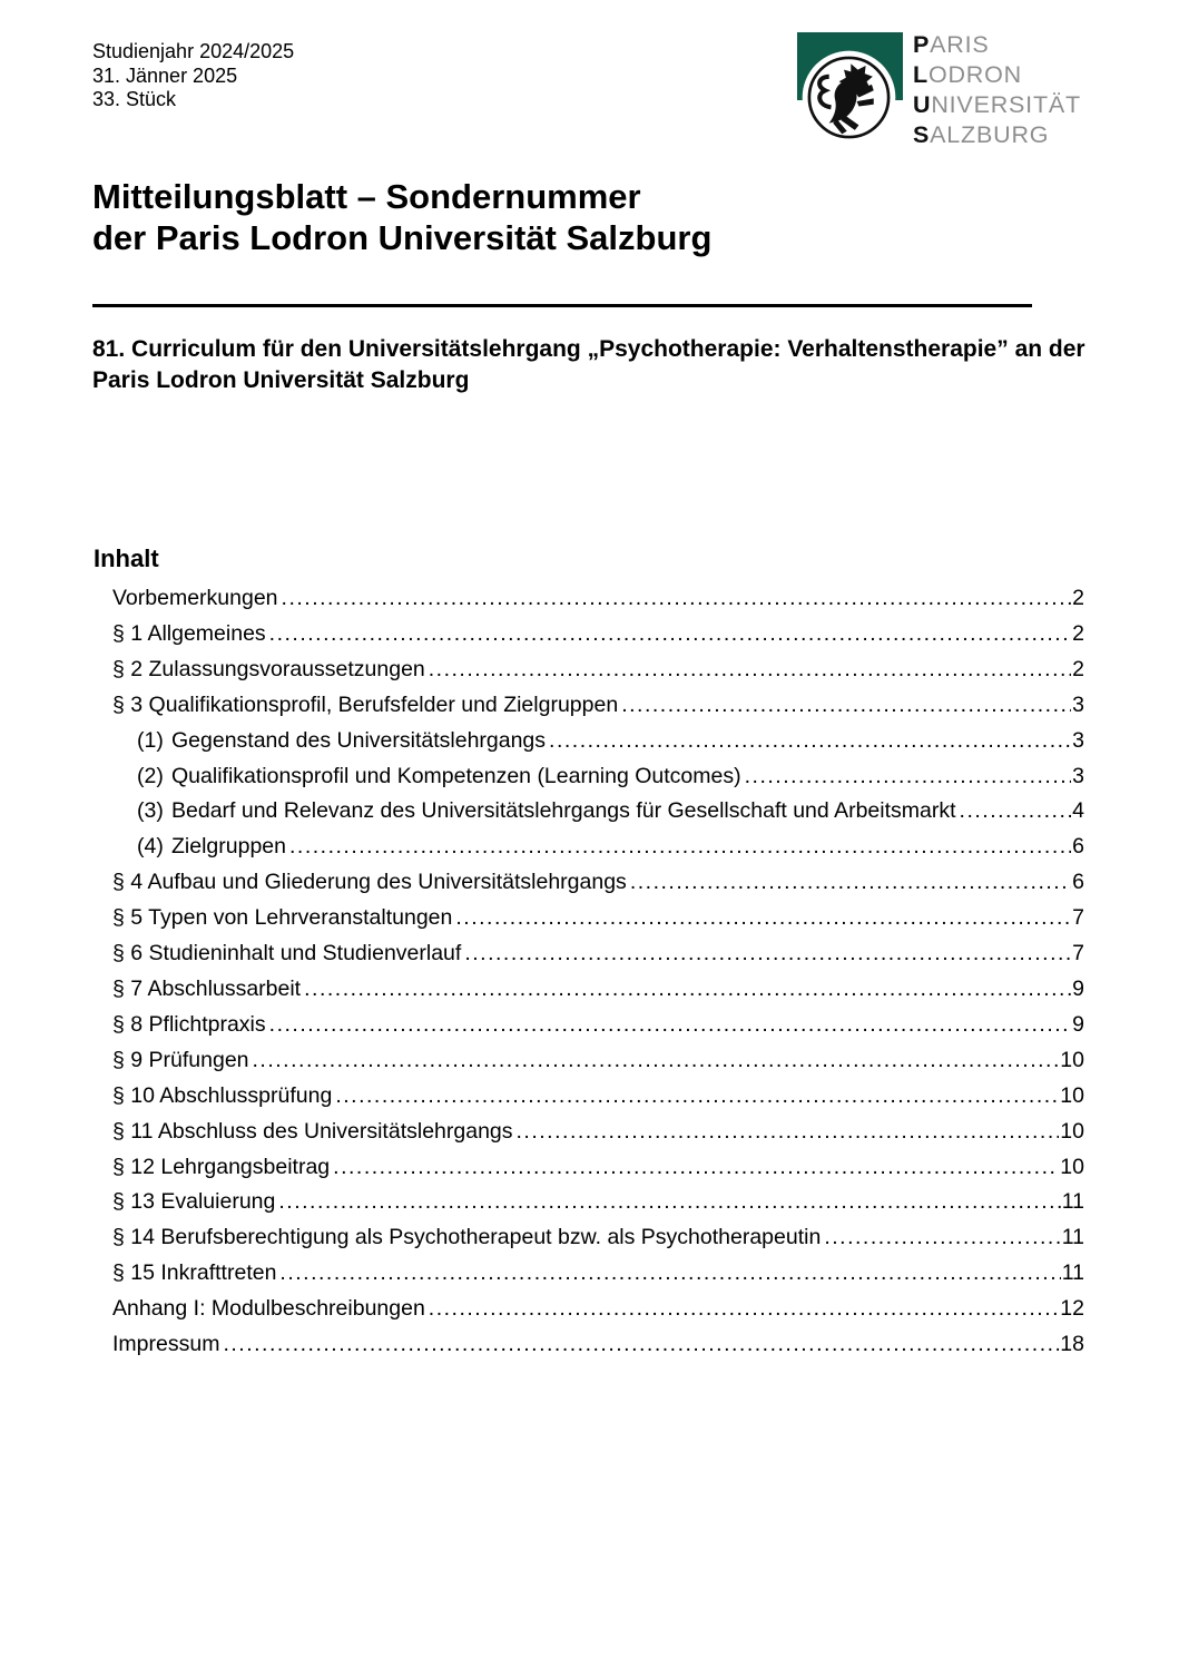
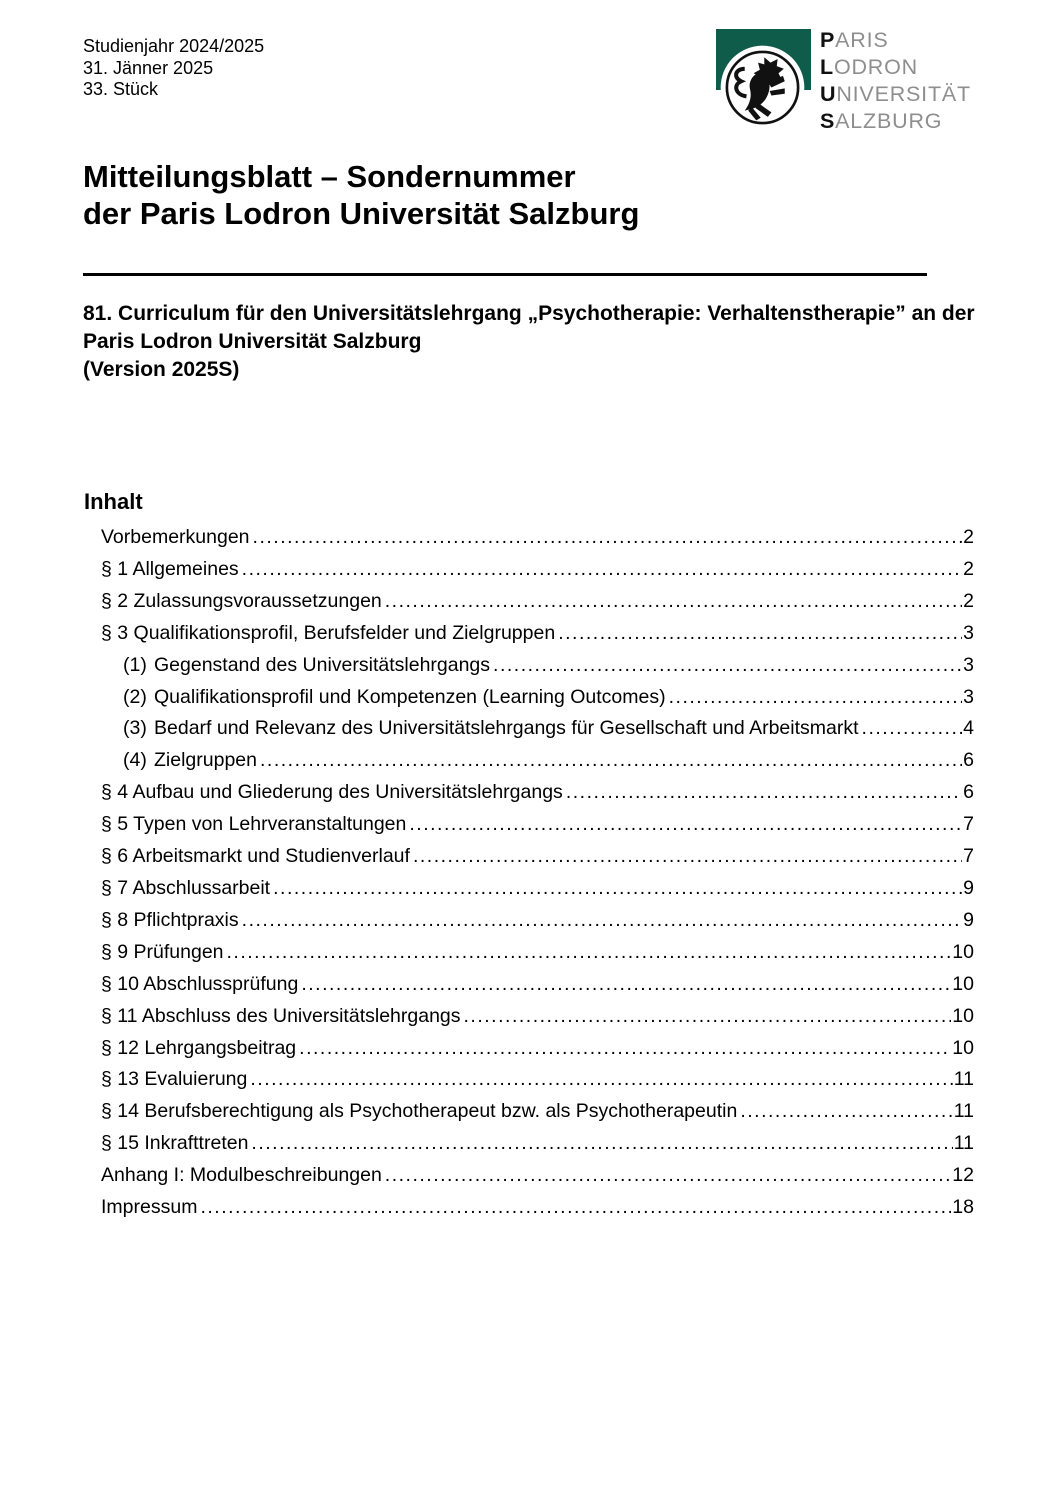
  Studienjahr 2024/2025
  31. Jänner 2025
  33. Stück
  PARIS
  LODRON
  UNIVERSITÄT
  SALZBURG
  Mitteilungsblatt – Sondernummer
  der Paris Lodron Universität Salzburg
  81. Curriculum für den Universitätslehrgang „Psychotherapie: Verhaltenstherapie” an der
  Paris Lodron Universität Salzburg
+ (Version 2025S)
  Inhalt
  Vorbemerkungen
  2
  § 1 Allgemeines
  2
  § 2 Zulassungsvoraussetzungen
  2
  § 3 Qualifikationsprofil, Berufsfelder und Zielgruppen
  3
  (1)
  Gegenstand des Universitätslehrgangs
  3
  (2)
  Qualifikationsprofil und Kompetenzen (Learning Outcomes)
  3
  (3)
  Bedarf und Relevanz des Universitätslehrgangs für Gesellschaft und Arbeitsmarkt
  4
  (4)
  Zielgruppen
  6
  § 4 Aufbau und Gliederung des Universitätslehrgangs
  6
  § 5 Typen von Lehrveranstaltungen
  7
- § 6 Studieninhalt und Studienverlauf
+ § 6 Arbeitsmarkt und Studienverlauf
  7
  § 7 Abschlussarbeit
  9
  § 8 Pflichtpraxis
  9
  § 9 Prüfungen
  10
  § 10 Abschlussprüfung
  10
  § 11 Abschluss des Universitätslehrgangs
  10
  § 12 Lehrgangsbeitrag
  10
  § 13 Evaluierung
  11
  § 14 Berufsberechtigung als Psychotherapeut bzw. als Psychotherapeutin
  11
  § 15 Inkrafttreten
  11
  Anhang I: Modulbeschreibungen
  12
  Impressum
  18
